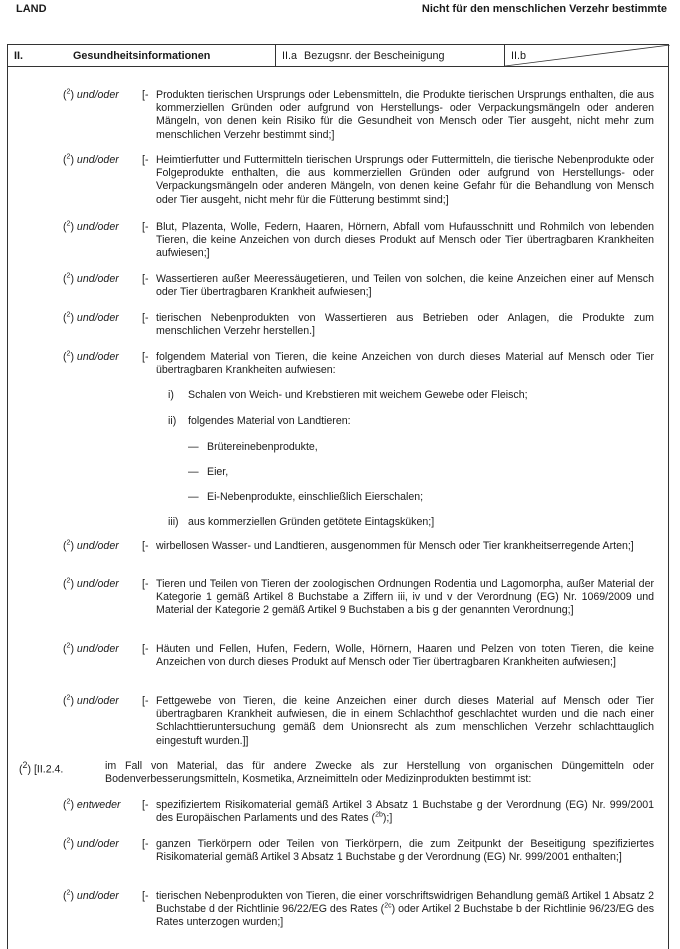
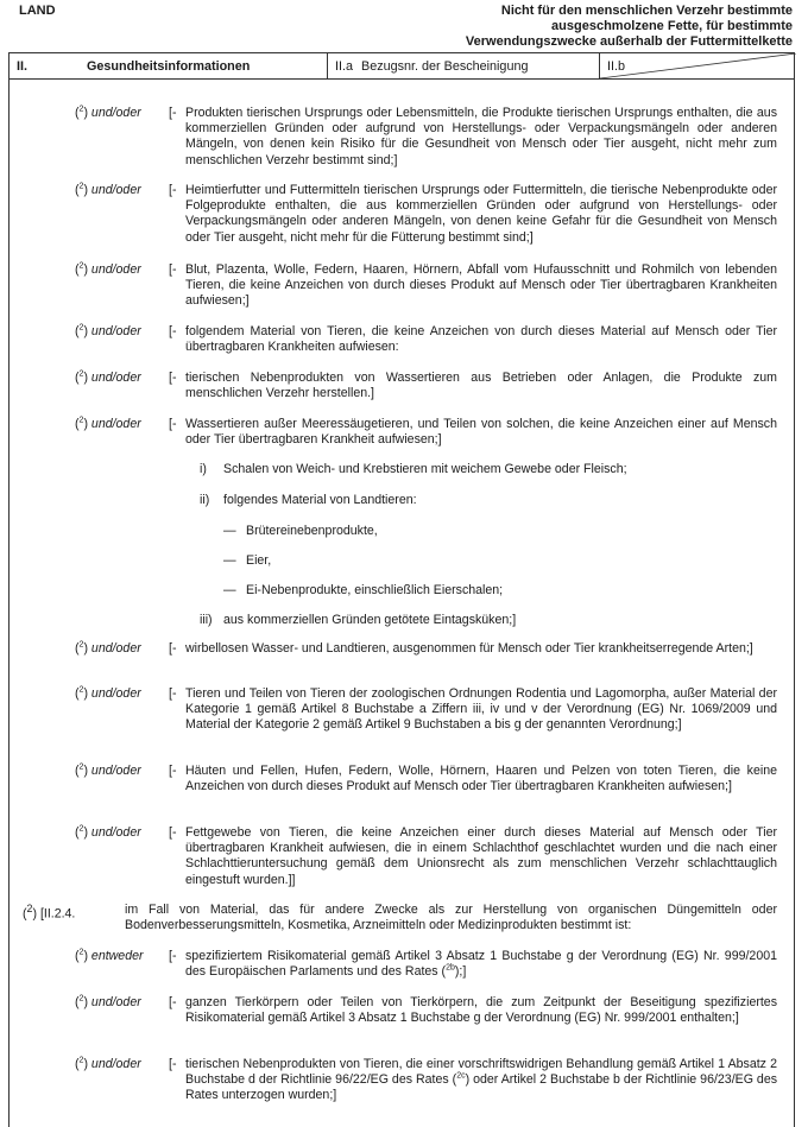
  LAND
  Nicht für den menschlichen Verzehr bestimmte
+ ausgeschmolzene Fette, für bestimmte
+ Verwendungszwecke außerhalb der Futtermittelkette
  II.
  Gesundheitsinformationen
  II.a
  Bezugsnr. der Bescheinigung
  II.b
  ( ) und/oder
  [-
  Produkten tierischen Ursprungs oder Lebensmitteln, die Produkte tierischen Ursprungs enthalten, die aus kommerziellen Gründen oder aufgrund von Herstellungs- oder Verpackungsmängeln oder anderen Mängeln, von denen kein Risiko für die Gesundheit von Mensch oder Tier ausgeht, nicht mehr zum menschlichen Verzehr bestimmt sind;]
  ( ) und/oder
  [-
- Heimtierfutter und Futtermitteln tierischen Ursprungs oder Futtermitteln, die tierische Nebenprodukte oder Folgeprodukte enthalten, die aus kommerziellen Gründen oder aufgrund von Herstellungs- oder Verpackungsmängeln oder anderen Mängeln, von denen keine Gefahr für die Behandlung von Mensch oder Tier ausgeht, nicht mehr für die Fütterung bestimmt sind;]
+ Heimtierfutter und Futtermitteln tierischen Ursprungs oder Futtermitteln, die tierische Nebenprodukte oder Folgeprodukte enthalten, die aus kommerziellen Gründen oder aufgrund von Herstellungs- oder Verpackungsmängeln oder anderen Mängeln, von denen keine Gefahr für die Gesundheit von Mensch oder Tier ausgeht, nicht mehr für die Fütterung bestimmt sind;]
  ( ) und/oder
  [-
  Blut, Plazenta, Wolle, Federn, Haaren, Hörnern, Abfall vom Hufausschnitt und Rohmilch von lebenden Tieren, die keine Anzeichen von durch dieses Produkt auf Mensch oder Tier übertragbaren Krankheiten aufwiesen;]
  ( ) und/oder
  [-
- Wassertieren außer Meeressäugetieren, und Teilen von solchen, die keine Anzeichen einer auf Mensch oder Tier übertragbaren Krankheit aufwiesen;]
+ folgendem Material von Tieren, die keine Anzeichen von durch dieses Material auf Mensch oder Tier übertragbaren Krankheiten aufwiesen:
  ( ) und/oder
  [-
  tierischen Nebenprodukten von Wassertieren aus Betrieben oder Anlagen, die Produkte zum menschlichen Verzehr herstellen.]
  ( ) und/oder
  [-
- folgendem Material von Tieren, die keine Anzeichen von durch dieses Material auf Mensch oder Tier übertragbaren Krankheiten aufwiesen:
+ Wassertieren außer Meeressäugetieren, und Teilen von solchen, die keine Anzeichen einer auf Mensch oder Tier übertragbaren Krankheit aufwiesen;]
  i) Schalen von Weich- und Krebstieren mit weichem Gewebe oder Fleisch;
  ii) folgendes Material von Landtieren:
  — Brütereinebenprodukte,
  — Eier,
  — Ei-Nebenprodukte, einschließlich Eierschalen;
  iii) aus kommerziellen Gründen getötete Eintagsküken;]
  ( ) und/oder
  [-
  wirbellosen Wasser- und Landtieren, ausgenommen für Mensch oder Tier krankheitserregende Arten;]
  ( ) und/oder
  [-
  Tieren und Teilen von Tieren der zoologischen Ordnungen Rodentia und Lagomorpha, außer Material der Kategorie 1 gemäß Artikel 8 Buchstabe a Ziffern iii, iv und v der Verordnung (EG) Nr. 1069/2009 und Material der Kategorie 2 gemäß Artikel 9 Buchstaben a bis g der genannten Verordnung;]
  ( ) und/oder
  [-
  Häuten und Fellen, Hufen, Federn, Wolle, Hörnern, Haaren und Pelzen von toten Tieren, die keine Anzeichen von durch dieses Produkt auf Mensch oder Tier übertragbaren Krankheiten aufwiesen;]
  ( ) und/oder
  [-
  Fettgewebe von Tieren, die keine Anzeichen einer durch dieses Material auf Mensch oder Tier übertragbaren Krankheit aufwiesen, die in einem Schlachthof geschlachtet wurden und die nach einer Schlachttieruntersuchung gemäß dem Unionsrecht als zum menschlichen Verzehr schlachttauglich eingestuft wurden.]]
  (2) [II.2.4.
  im Fall von Material, das für andere Zwecke als zur Herstellung von organischen Düngemitteln oder Bodenverbesserungsmitteln, Kosmetika, Arzneimitteln oder Medizinprodukten bestimmt ist:
  ( ) entweder
  [-
  spezifiziertem Risikomaterial gemäß Artikel 3 Absatz 1 Buchstabe g der Verordnung (EG) Nr. 999/2001 des Europäischen Parlaments und des Rates ( );]
  ( ) und/oder
  [-
  ganzen Tierkörpern oder Teilen von Tierkörpern, die zum Zeitpunkt der Beseitigung spezifiziertes Risikomaterial gemäß Artikel 3 Absatz 1 Buchstabe g der Verordnung (EG) Nr. 999/2001 enthalten;]
  ( ) und/oder
  [-
  tierischen Nebenprodukten von Tieren, die einer vorschriftswidrigen Behandlung gemäß Artikel 1 Absatz 2 Buchstabe d der Richtlinie 96/22/EG des Rates ( ) oder Artikel 2 Buchstabe b der Richtlinie 96/23/EG des Rates unterzogen wurden;]
